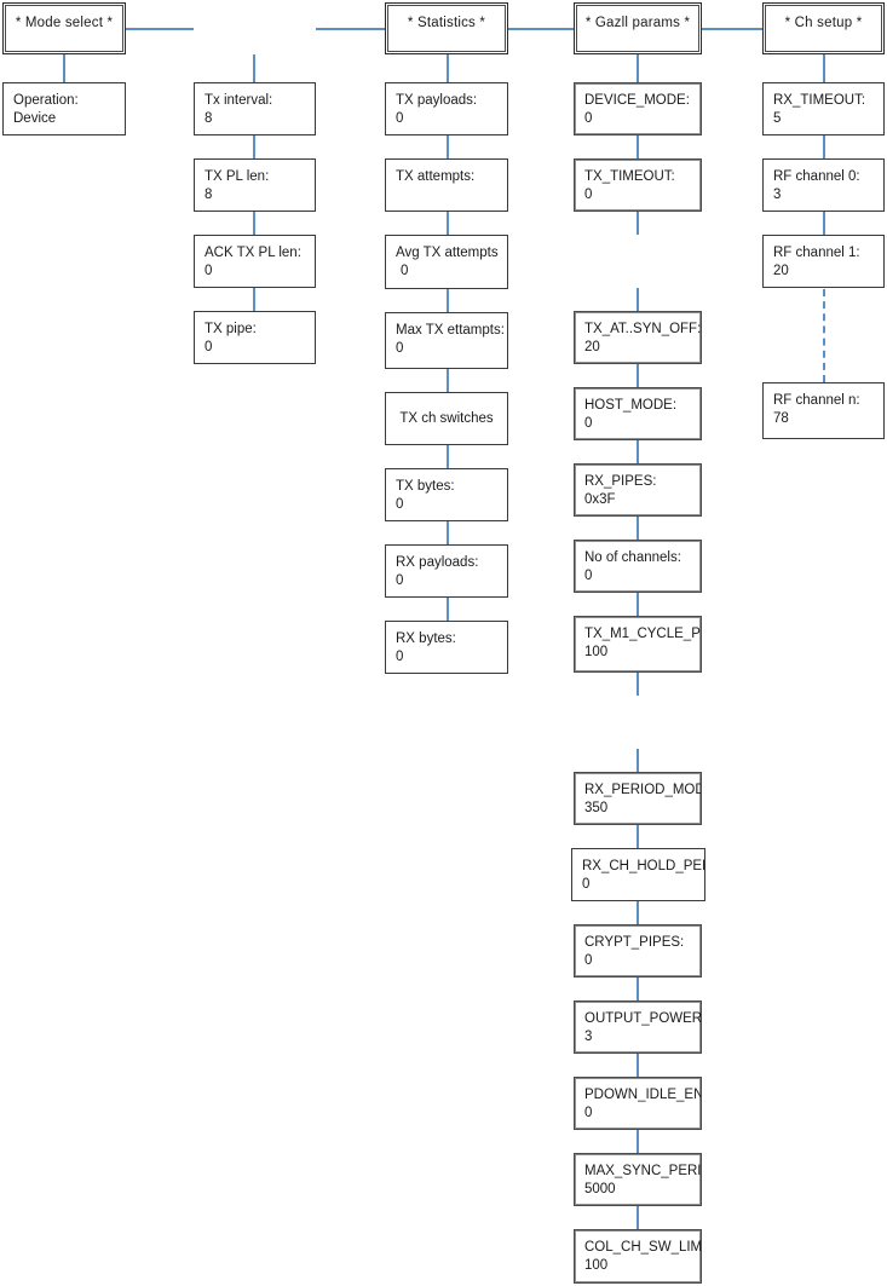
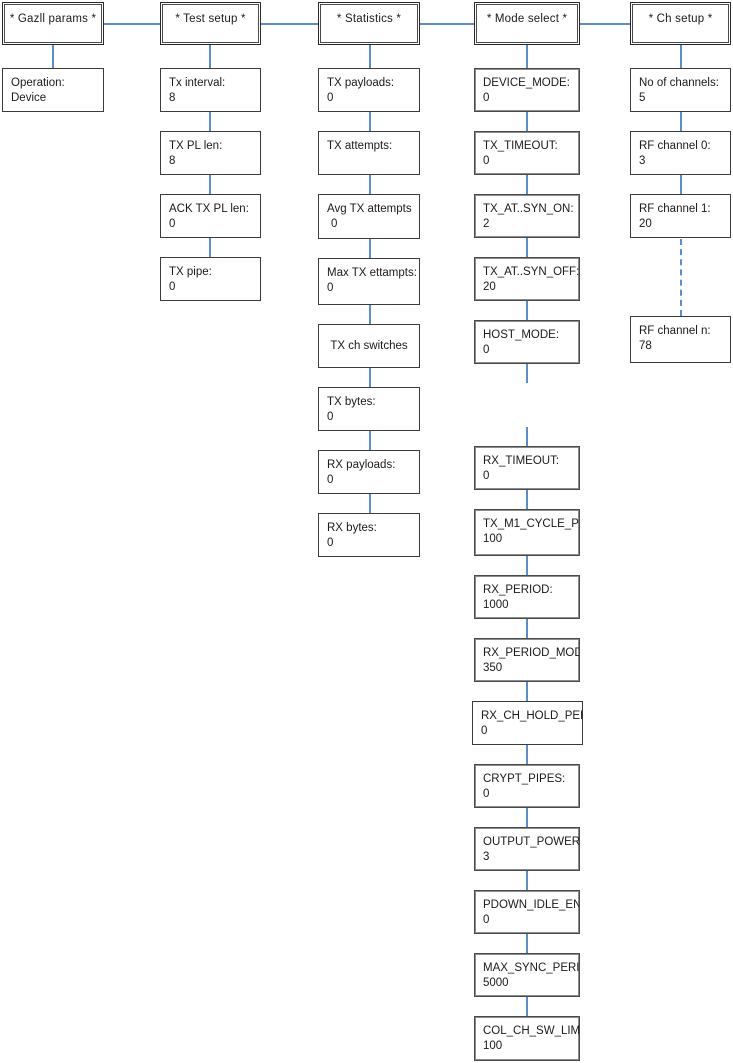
- * Mode select *
+ * Gazll params *
+ * Test setup *
  * Statistics *
- * Gazll params *
+ * Mode select *
  * Ch setup *
  Operation:
  Device
  Tx interval:
  8
  TX PL len:
  8
  ACK TX PL len:
  0
  TX pipe:
  0
  TX payloads:
  0
  TX attempts:
  Avg TX attempts
  0
  Max TX ettampts:
  0
  TX ch switches
  TX bytes:
  0
  RX payloads:
  0
  RX bytes:
  0
  DEVICE_MODE:
  0
  TX_TIMEOUT:
  0
+ TX_AT..SYN_ON:
+ 2
  TX_AT..SYN_OFF:
  20
  HOST_MODE:
  0
- RX_PIPES:
- 0x3F
- No of channels:
+ RX_TIMEOUT:
  0
  TX_M1_CYCLE_P
  100
+ RX_PERIOD:
+ 1000
  RX_PERIOD_MOD
  350
  RX_CH_HOLD_PE
  0
  CRYPT_PIPES:
  0
  OUTPUT_POWER
  3
  PDOWN_IDLE_EN
  0
  MAX_SYNC_PERI
  5000
  COL_CH_SW_LIM
  100
- RX_TIMEOUT:
+ No of channels:
  5
  RF channel 0:
  3
  RF channel 1:
  20
  RF channel n:
  78
